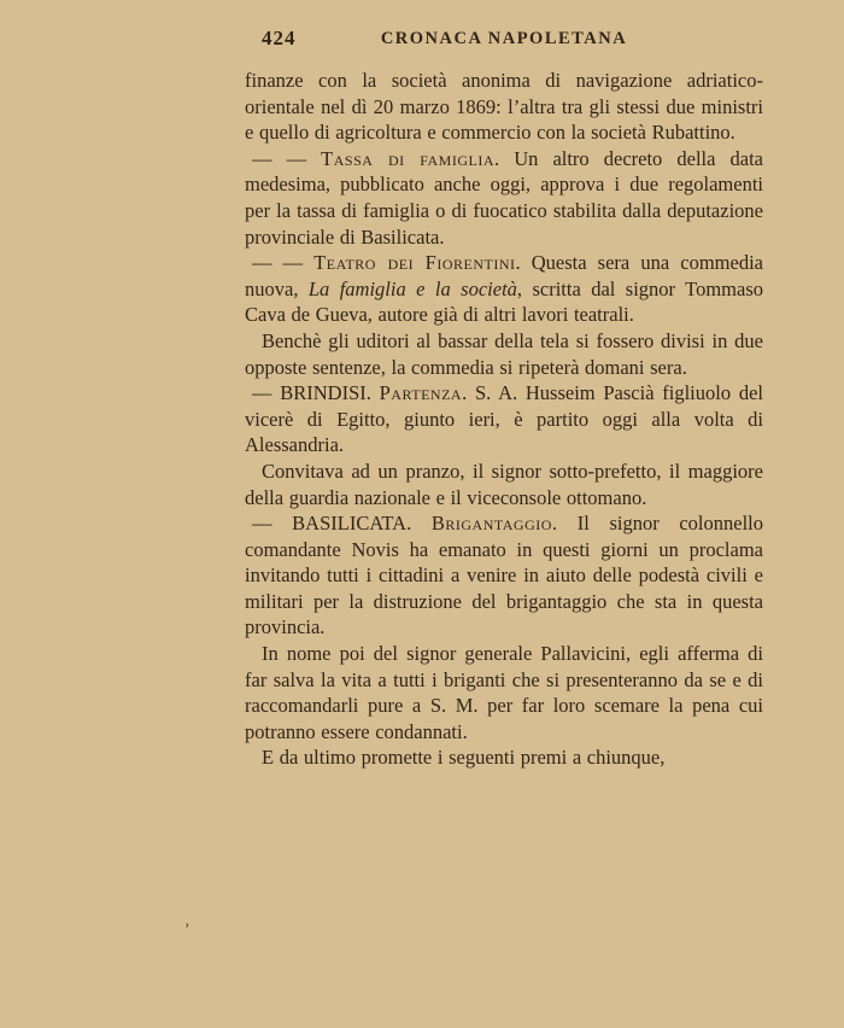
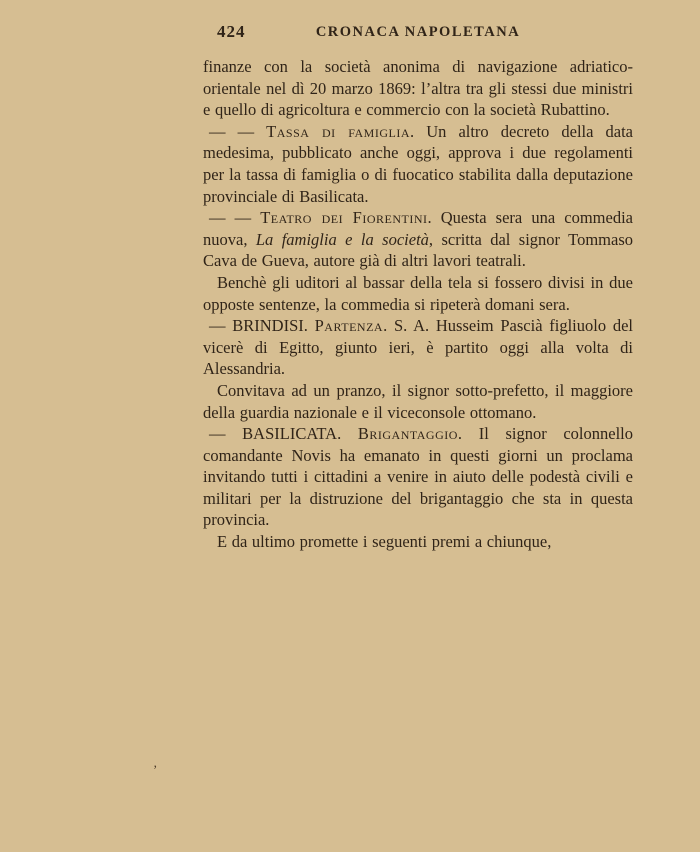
  424
  CRONACA NAPOLETANA
  finanze con la società anonima di navigazione adriatico-orientale nel dì 20 marzo 1869: l’altra tra gli stessi due ministri e quello di agricoltura e commercio con la società Rubattino.
  — — Tassa di famiglia. Un altro decreto della data medesima, pubblicato anche oggi, approva i due regolamenti per la tassa di famiglia o di fuocatico stabilita dalla deputazione provinciale di Basilicata.
  — — Teatro dei Fiorentini. Questa sera una commedia nuova, La famiglia e la società, scritta dal signor Tommaso Cava de Gueva, autore già di altri lavori teatrali.
  Benchè gli uditori al bassar della tela si fossero divisi in due opposte sentenze, la commedia si ripeterà domani sera.
  — BRINDISI. Partenza. S. A. Husseim Pascià figliuolo del vicerè di Egitto, giunto ieri, è partito oggi alla volta di Alessandria.
  Convitava ad un pranzo, il signor sotto-prefetto, il maggiore della guardia nazionale e il viceconsole ottomano.
  — BASILICATA. Brigantaggio. Il signor colonnello comandante Novis ha emanato in questi giorni un proclama invitando tutti i cittadini a venire in aiuto delle podestà civili e militari per la distruzione del brigantaggio che sta in questa provincia.
- In nome poi del signor generale Pallavicini, egli afferma di far salva la vita a tutti i briganti che si presenteranno da se e di raccomandarli pure a S. M. per far loro scemare la pena cui potranno essere condannati.
  E da ultimo promette i seguenti premi a chiunque,
  ’
